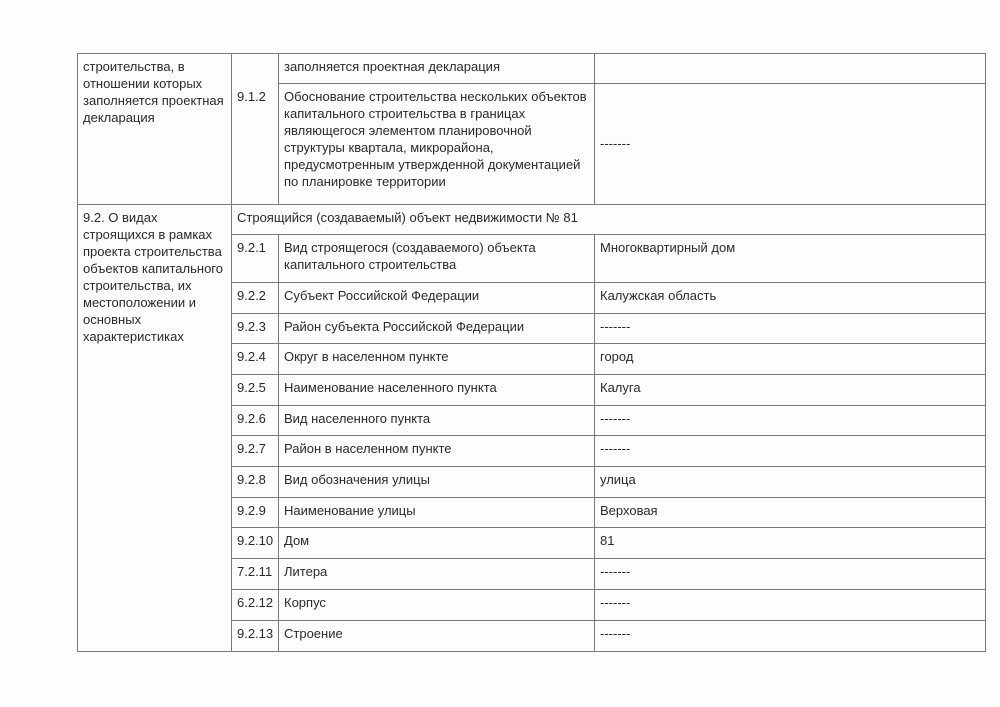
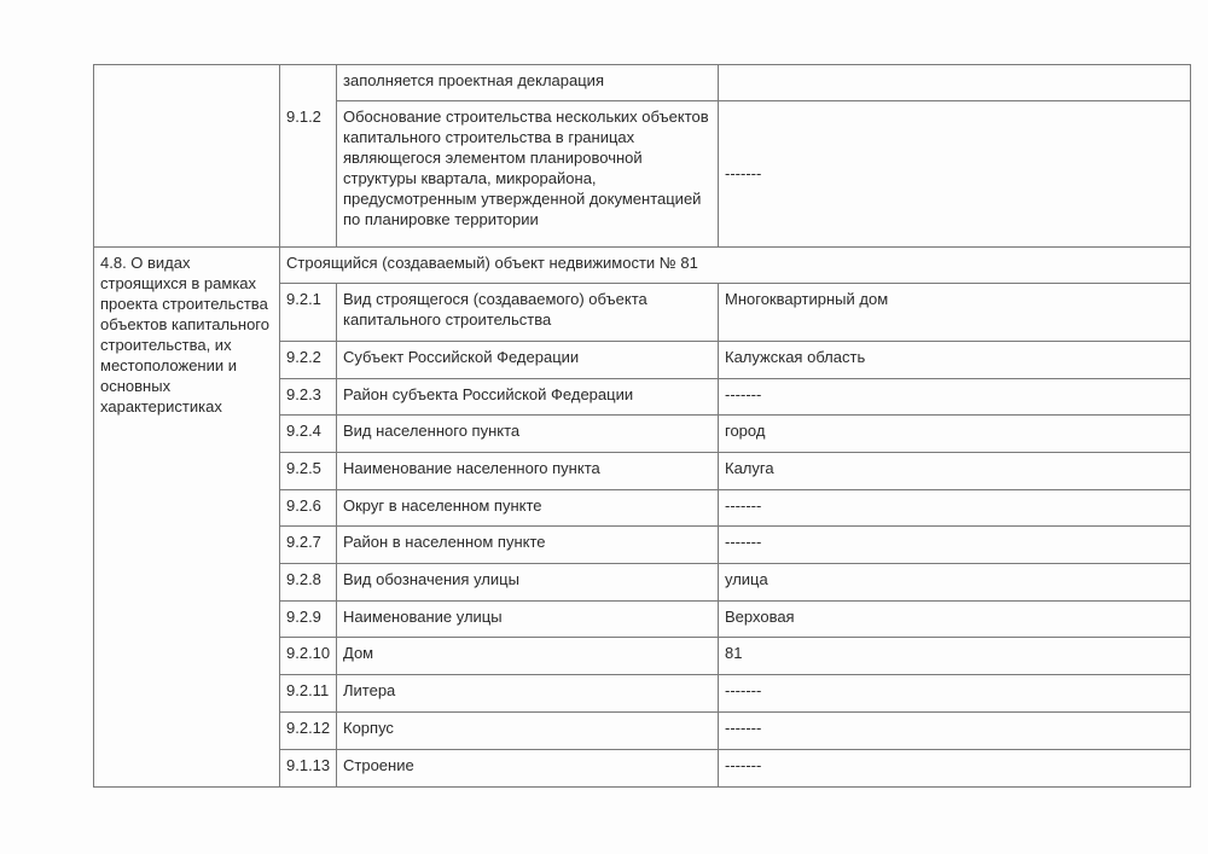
- строительства, в отношении которых заполняется проектная декларация
  заполняется проектная декларация
  9.1.2
  Обоснование строительства нескольких объектов капитального строительства в границах являющегося элементом планировочной структуры квартала, микрорайона, предусмотренным утвержденной документацией по планировке территории
  -------
- 9.2. О видах строящихся в рамках проекта строительства объектов капитального строительства, их местоположении и основных характеристиках
+ 4.8. О видах строящихся в рамках проекта строительства объектов капитального строительства, их местоположении и основных характеристиках
  Строящийся (создаваемый) объект недвижимости № 81
  9.2.1
  Вид строящегося (создаваемого) объекта капитального строительства
  Многоквартирный дом
  9.2.2
  Субъект Российской Федерации
  Калужская область
  9.2.3
  Район субъекта Российской Федерации
  -------
  9.2.4
- Округ в населенном пункте
+ Вид населенного пункта
  город
  9.2.5
  Наименование населенного пункта
  Калуга
  9.2.6
- Вид населенного пункта
+ Округ в населенном пункте
  -------
  9.2.7
  Район в населенном пункте
  -------
  9.2.8
  Вид обозначения улицы
  улица
  9.2.9
  Наименование улицы
  Верховая
  9.2.10
  Дом
  81
- 7.2.11
+ 9.2.11
  Литера
  -------
- 6.2.12
+ 9.2.12
  Корпус
  -------
- 9.2.13
+ 9.1.13
  Строение
  -------
